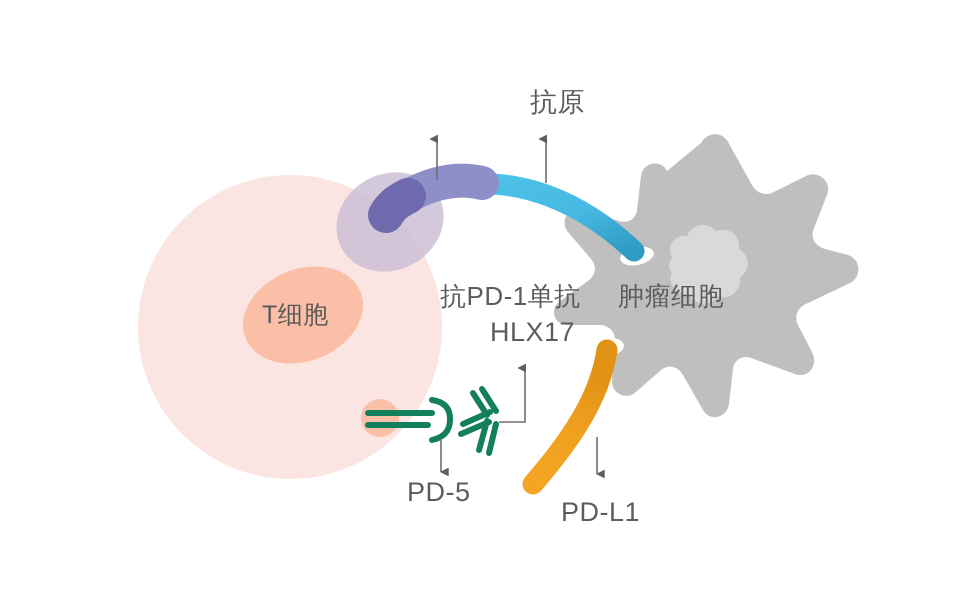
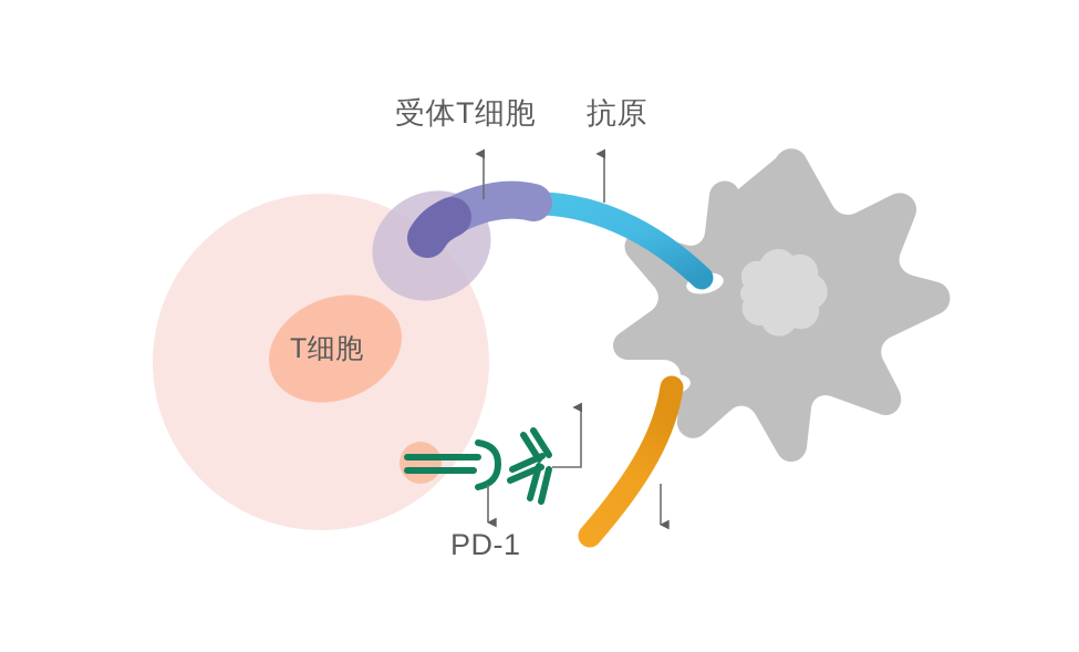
+ 受体T细胞
  抗原
  T细胞
- 抗PD-1单抗
- HLX17
- 肿瘤细胞
- PD-5
+ PD-1
- PD-L1
